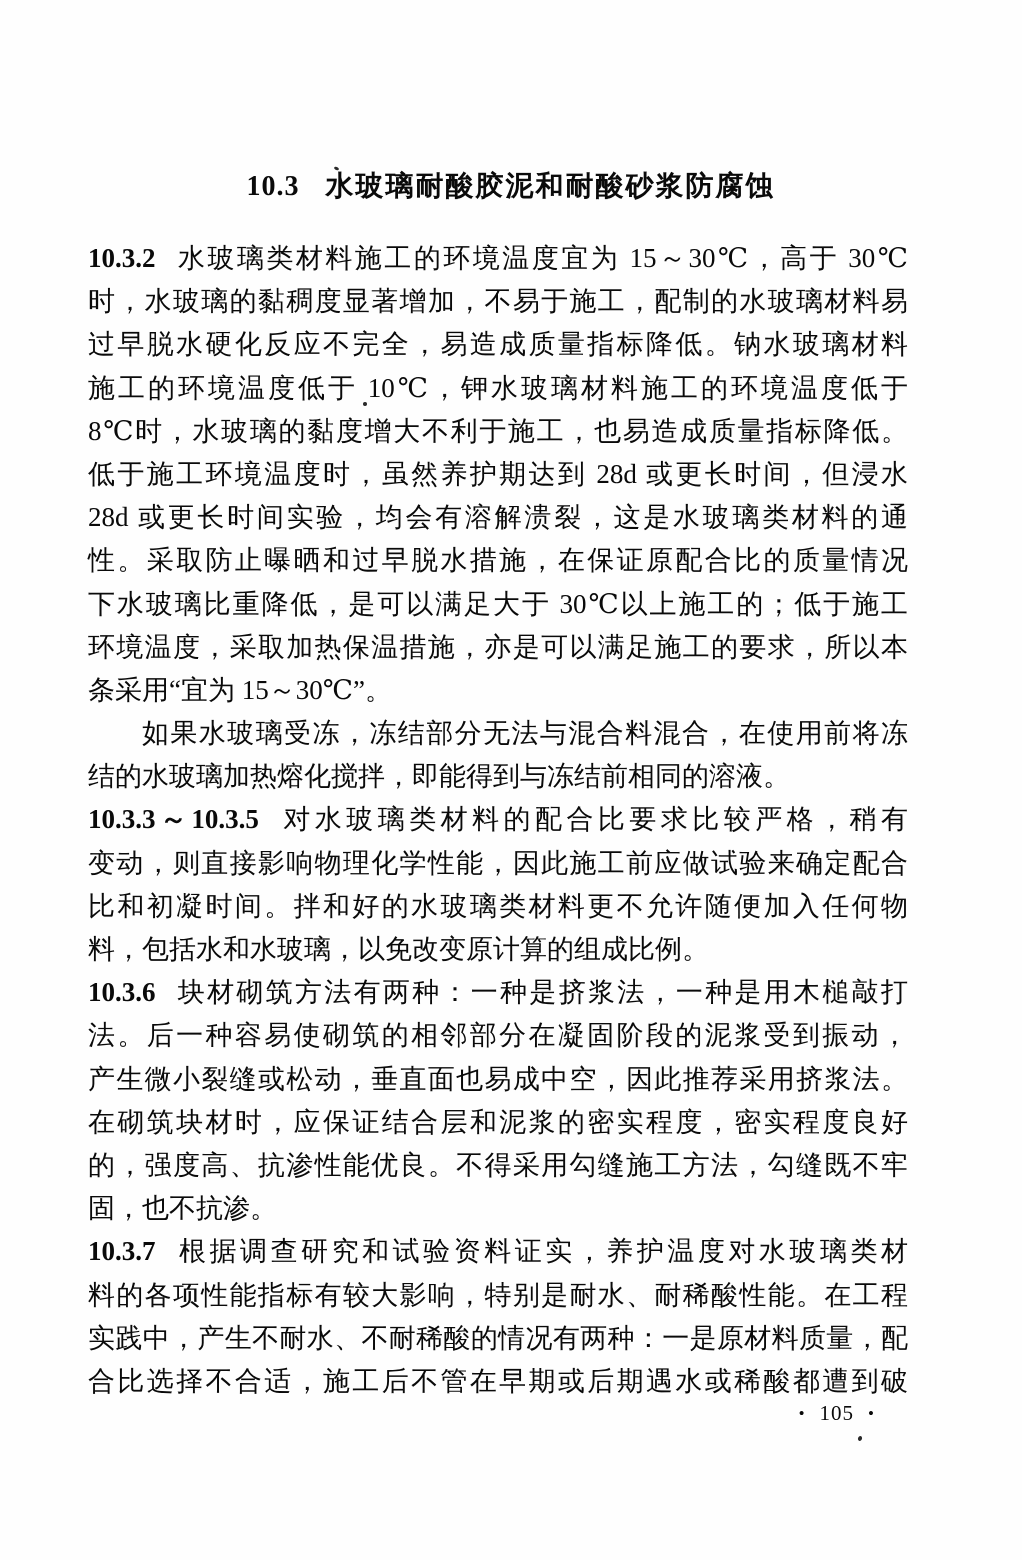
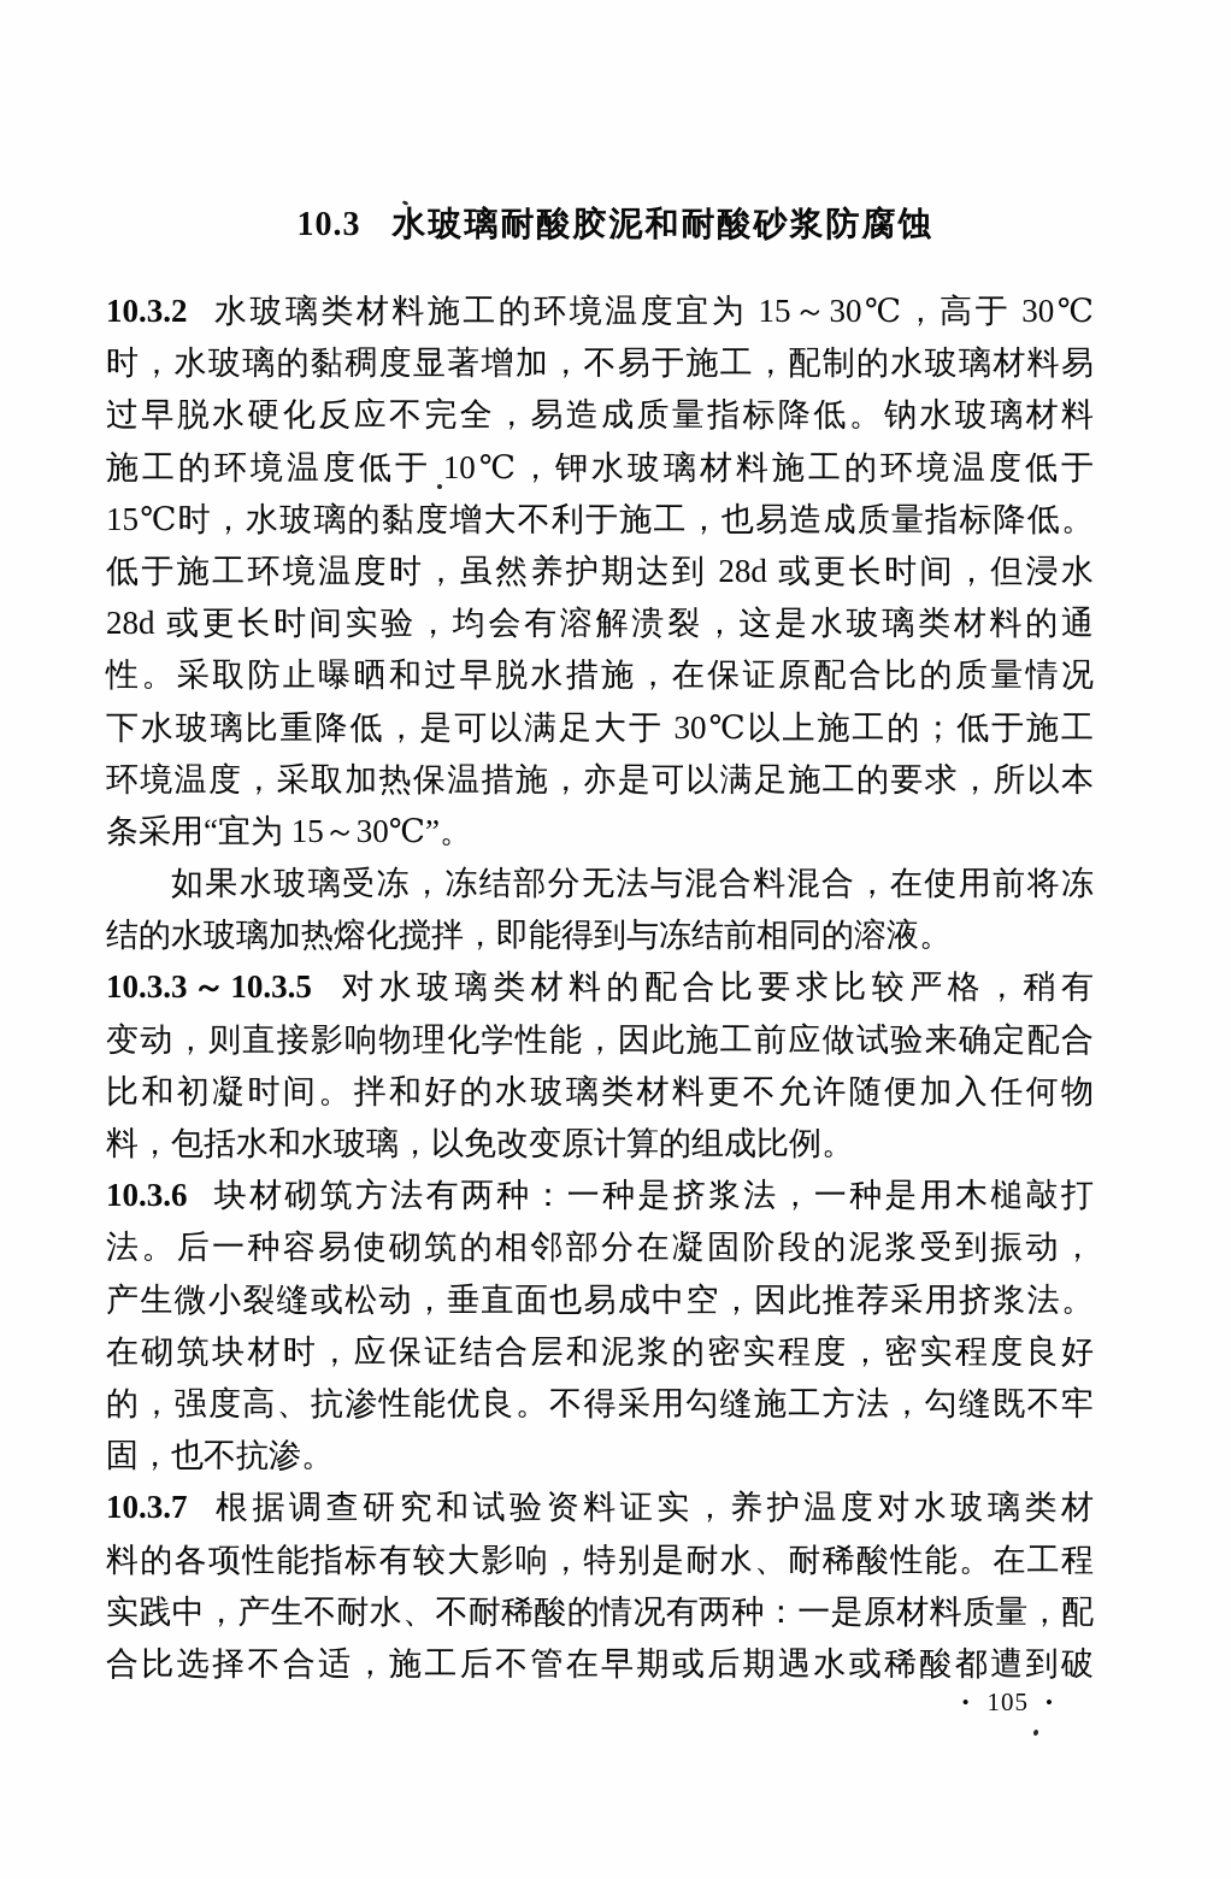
  10.3 水玻璃耐酸胶泥和耐酸砂浆防腐蚀
  10.3.2 水玻璃类材料施工的环境温度宜为 15～30℃，高于 30℃
  时，水玻璃的黏稠度显著增加，不易于施工，配制的水玻璃材料易
  过早脱水硬化反应不完全，易造成质量指标降低。钠水玻璃材料
  施工的环境温度低于 10℃，钾水玻璃材料施工的环境温度低于
- 8℃时，水玻璃的黏度增大不利于施工，也易造成质量指标降低。
+ 15℃时，水玻璃的黏度增大不利于施工，也易造成质量指标降低。
  低于施工环境温度时，虽然养护期达到 28d 或更长时间，但浸水
  28d 或更长时间实验，均会有溶解溃裂，这是水玻璃类材料的通
  性。采取防止曝晒和过早脱水措施，在保证原配合比的质量情况
  下水玻璃比重降低，是可以满足大于 30℃以上施工的；低于施工
  环境温度，采取加热保温措施，亦是可以满足施工的要求，所以本
  条采用“宜为 15～30℃”。
  如果水玻璃受冻，冻结部分无法与混合料混合，在使用前将冻
  结的水玻璃加热熔化搅拌，即能得到与冻结前相同的溶液。
  10.3.3～10.3.5 对水玻璃类材料的配合比要求比较严格，稍有
  变动，则直接影响物理化学性能，因此施工前应做试验来确定配合
  比和初凝时间。拌和好的水玻璃类材料更不允许随便加入任何物
  料，包括水和水玻璃，以免改变原计算的组成比例。
  10.3.6 块材砌筑方法有两种：一种是挤浆法，一种是用木槌敲打
  法。后一种容易使砌筑的相邻部分在凝固阶段的泥浆受到振动，
  产生微小裂缝或松动，垂直面也易成中空，因此推荐采用挤浆法。
  在砌筑块材时，应保证结合层和泥浆的密实程度，密实程度良好
  的，强度高、抗渗性能优良。不得采用勾缝施工方法，勾缝既不牢
  固，也不抗渗。
  10.3.7 根据调查研究和试验资料证实，养护温度对水玻璃类材
  料的各项性能指标有较大影响，特别是耐水、耐稀酸性能。在工程
  实践中，产生不耐水、不耐稀酸的情况有两种：一是原材料质量，配
  合比选择不合适，施工后不管在早期或后期遇水或稀酸都遭到破
  • 105 •
